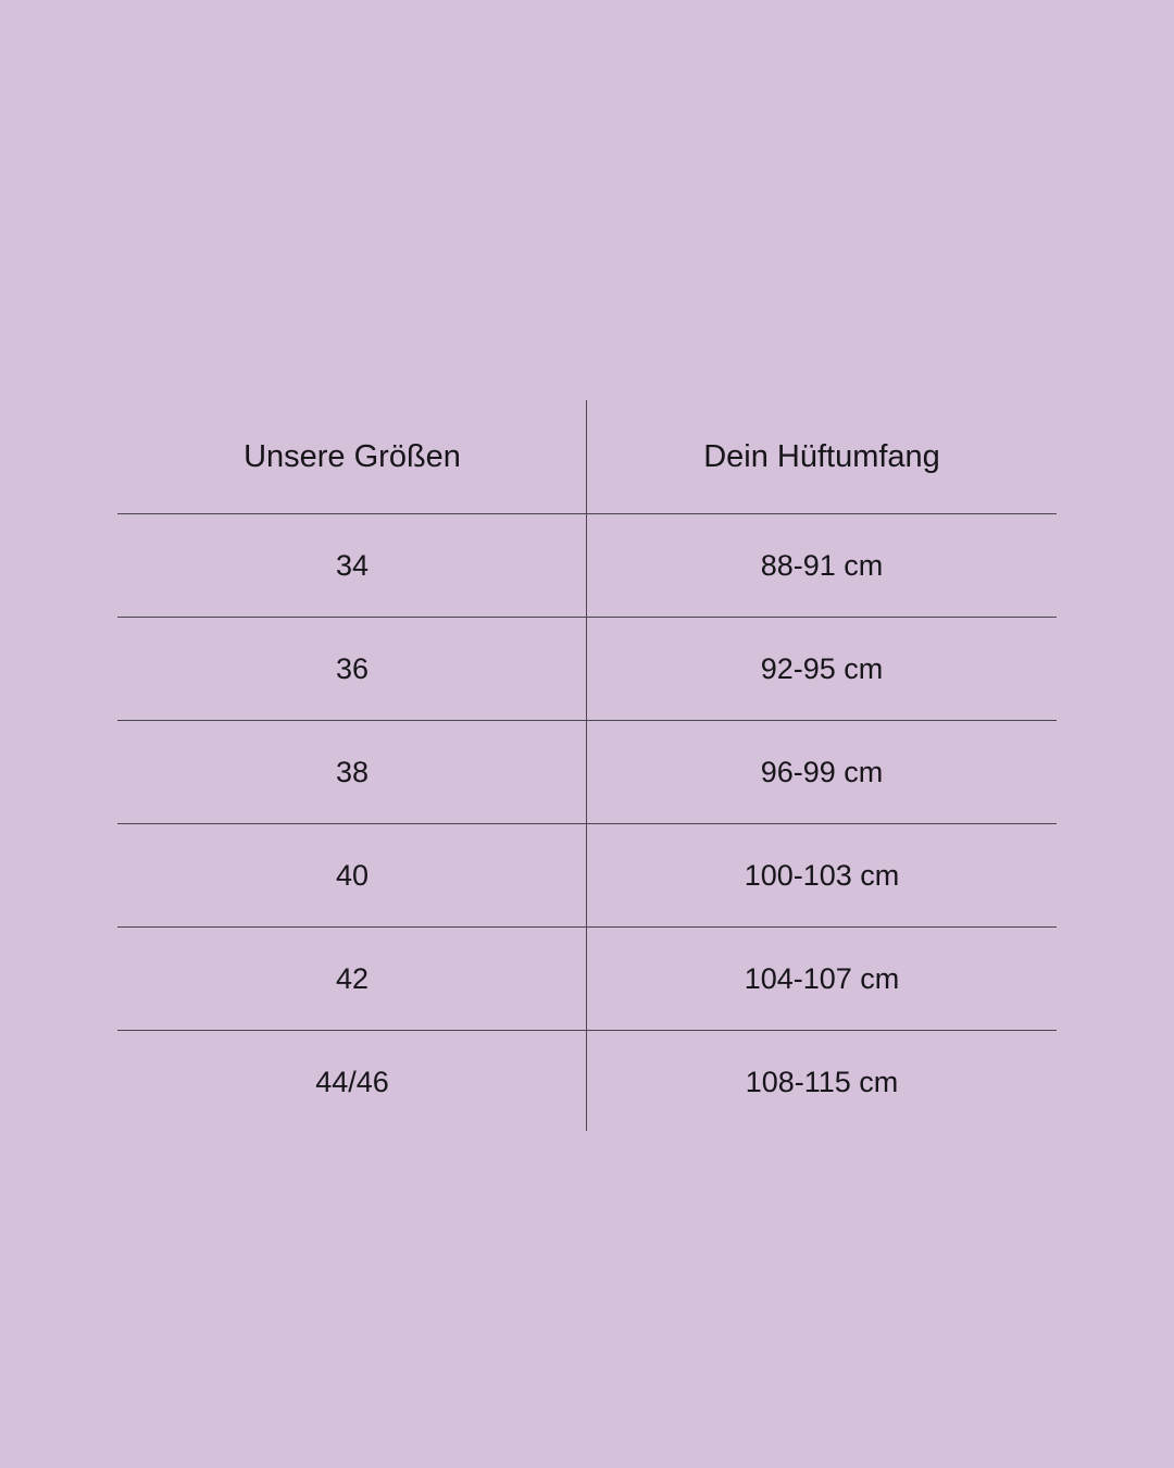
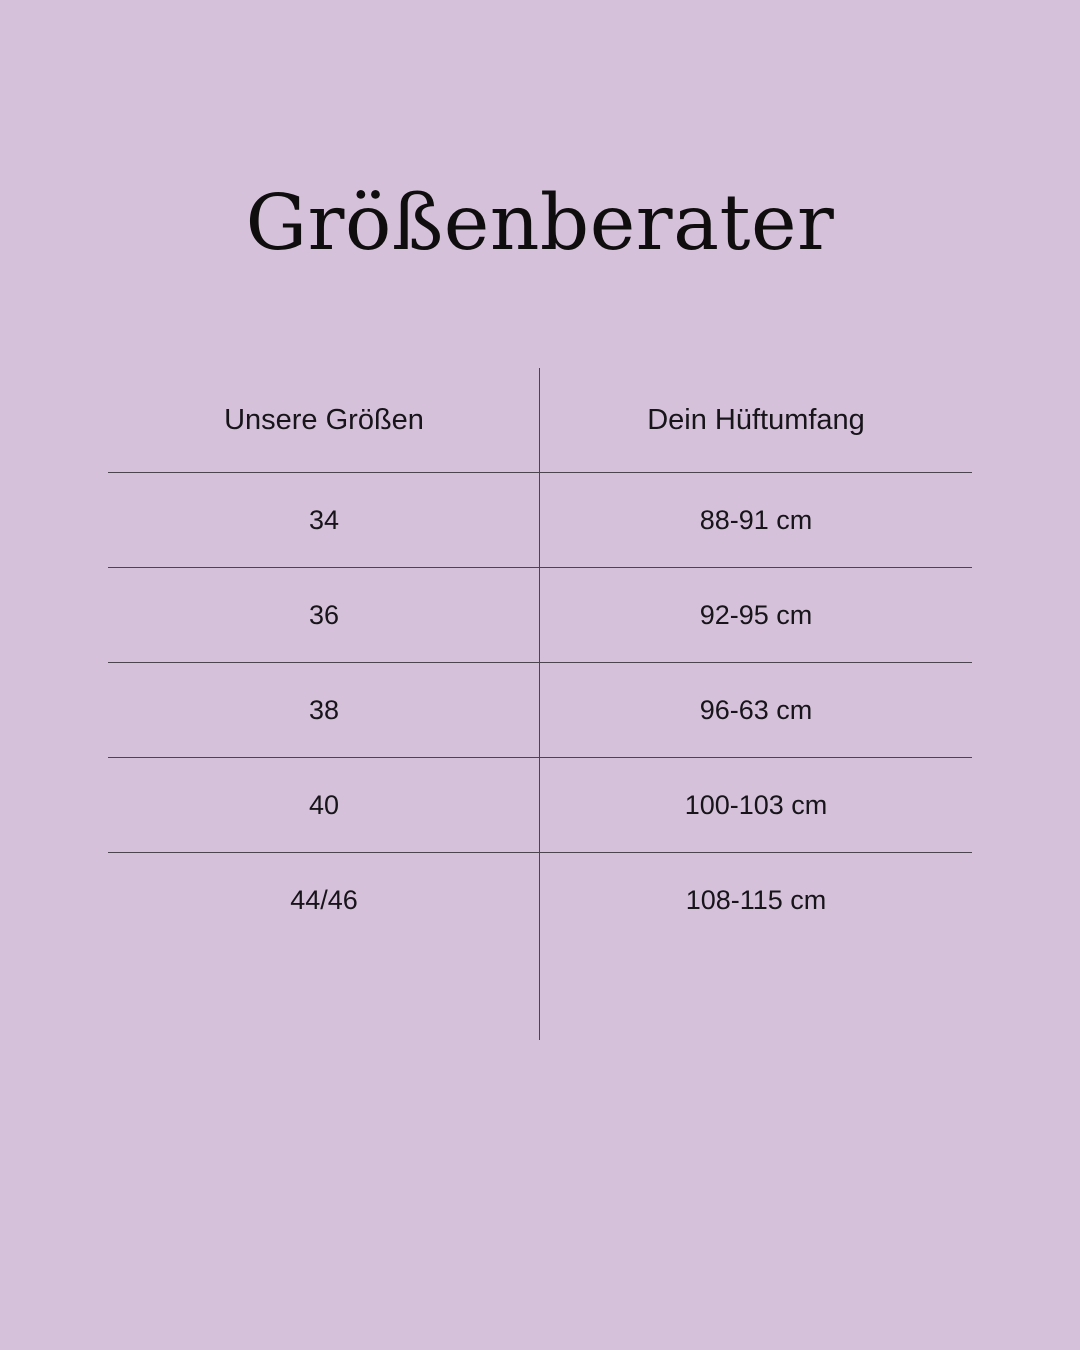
+ Größenberater
  Unsere Größen	Dein Hüftumfang
  34	88-91 cm
  36	92-95 cm
- 38	96-99 cm
+ 38	96-63 cm
  40	100-103 cm
- 42	104-107 cm
  44/46	108-115 cm
